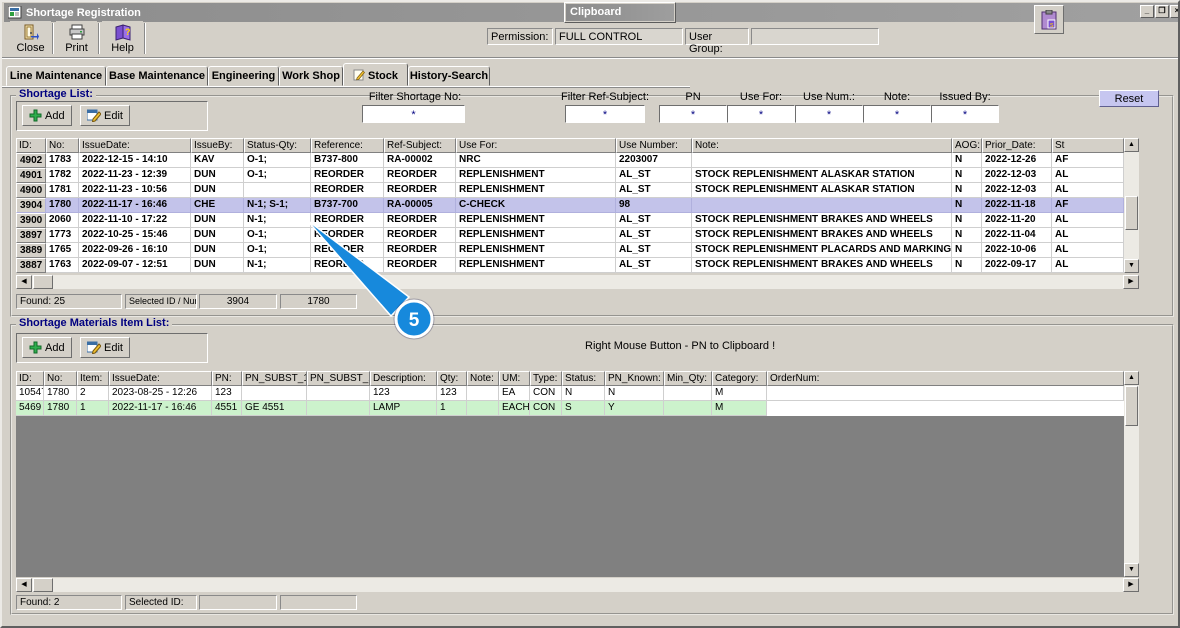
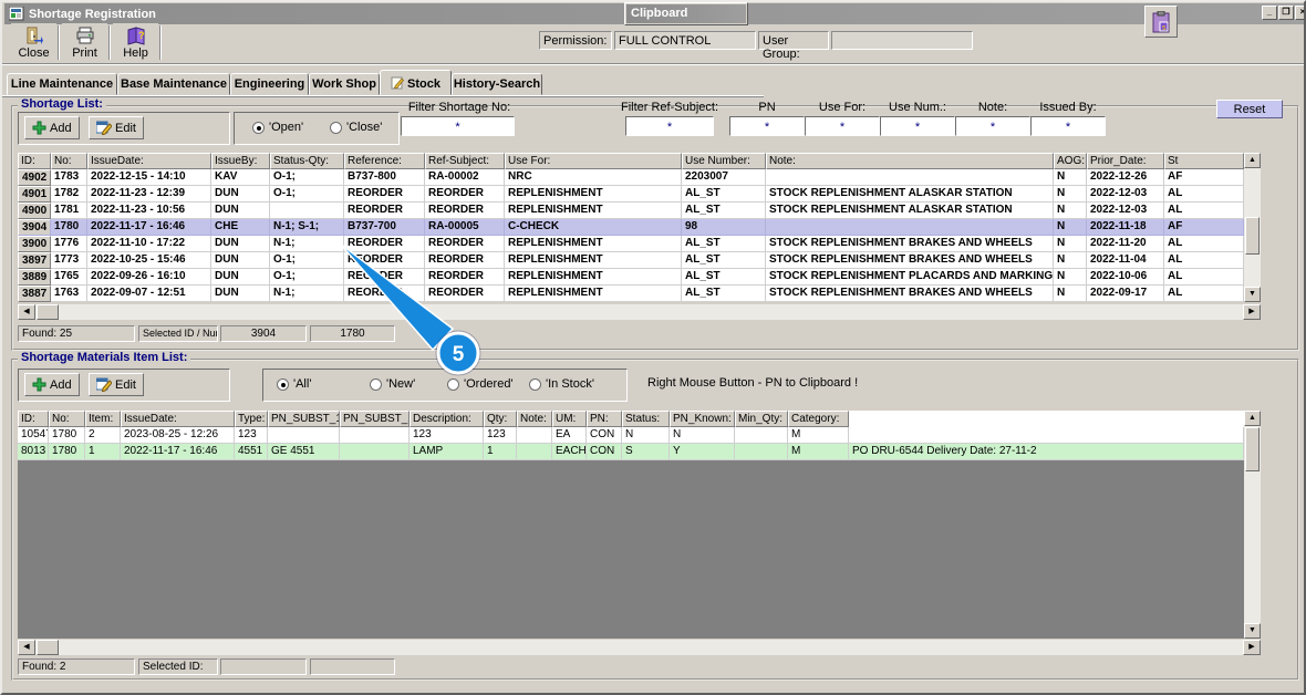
  Shortage Registration
  _
  ❐
  ×
  Clipboard
  Close
  Print
  ?
  Help
  Permission:
  FULL CONTROL
  User Group:
  Line Maintenance
  Base Maintenance
  Engineering
  Work Shop
  Stock
  History-Search
  Shortage List:
  Add
  Edit
+ 'Open'
+ 'Close'
  Filter Shortage No:
  *
  Filter Ref-Subject:
  *
  PN
  *
  Use For:
  *
  Use Num.:
  *
  Note:
  *
  Issued By:
  *
  Reset
  ID:
  No:
  IssueDate:
  IssueBy:
  Status-Qty:
  Reference:
  Ref-Subject:
  Use For:
  Use Number:
  Note:
  AOG:
  Prior_Date:
  St
  4902
  1783
  2022-12-15 - 14:10
  KAV
  O-1;
  B737-800
  RA-00002
  NRC
  2203007
  N
  2022-12-26
  AF
  4901
  1782
  2022-11-23 - 12:39
  DUN
  O-1;
  REORDER
  REORDER
  REPLENISHMENT
  AL_ST
  STOCK REPLENISHMENT ALASKAR STATION
  N
  2022-12-03
  AL
  4900
  1781
  2022-11-23 - 10:56
  DUN
  REORDER
  REORDER
  REPLENISHMENT
  AL_ST
  STOCK REPLENISHMENT ALASKAR STATION
  N
  2022-12-03
  AL
  3904
  1780
  2022-11-17 - 16:46
  CHE
  N-1; S-1;
  B737-700
  RA-00005
  C-CHECK
  98
  N
  2022-11-18
  AF
  3900
- 2060
+ 1776
  2022-11-10 - 17:22
  DUN
  N-1;
  REORDER
  REORDER
  REPLENISHMENT
  AL_ST
  STOCK REPLENISHMENT BRAKES AND WHEELS
  N
  2022-11-20
  AL
  3897
  1773
  2022-10-25 - 15:46
  DUN
  O-1;
  RORDER
  REORDER
  REPLENISHMENT
  AL_ST
  STOCK REPLENISHMENT BRAKES AND WHEELS
  N
  2022-11-04
  AL
  3889
  1765
  2022-09-26 - 16:10
  DUN
  O-1;
  REOER
  REORDER
  REPLENISHMENT
  AL_ST
  STOCK REPLENISHMENT PLACARDS AND MARKING
  N
  2022-10-06
  AL
  3887
  1763
  2022-09-07 - 12:51
  DUN
  N-1;
  REORDER
  REPLENISHMENT
  AL_ST
  STOCK REPLENISHMENT BRAKES AND WHEELS
  N
  2022-09-17
  AL
  Found: 25
  Selected ID / Nu
  3904
  1780
  Shortage Materials Item List:
  Add
  Edit
+ 'All'
+ 'New'
+ 'Ordered'
+ 'In Stock'
  Right Mouse Button - PN to Clipboard !
  ID:
  No:
  Item:
  IssueDate:
- PN:
+ Type:
  PN_SUBST_
  PN_SUBST_
  Description:
  Qty:
  Note:
  UM:
- Type:
+ PN:
  Status:
  PN_Known:
  Min_Qty:
  Category:
- OrderNum:
  1054
  1780
  2
  2023-08-25 - 12:26
  123
  123
  123
  EA
  CON
  N
  N
  M
- 5469
+ 8013
  1780
  1
  2022-11-17 - 16:46
  4551
  GE 4551
  LAMP
  1
  EACH
  CON
  S
  Y
  M
+ PO DRU-6544 Delivery Date: 27-11-2
  Found: 2
  Selected ID:
  5
